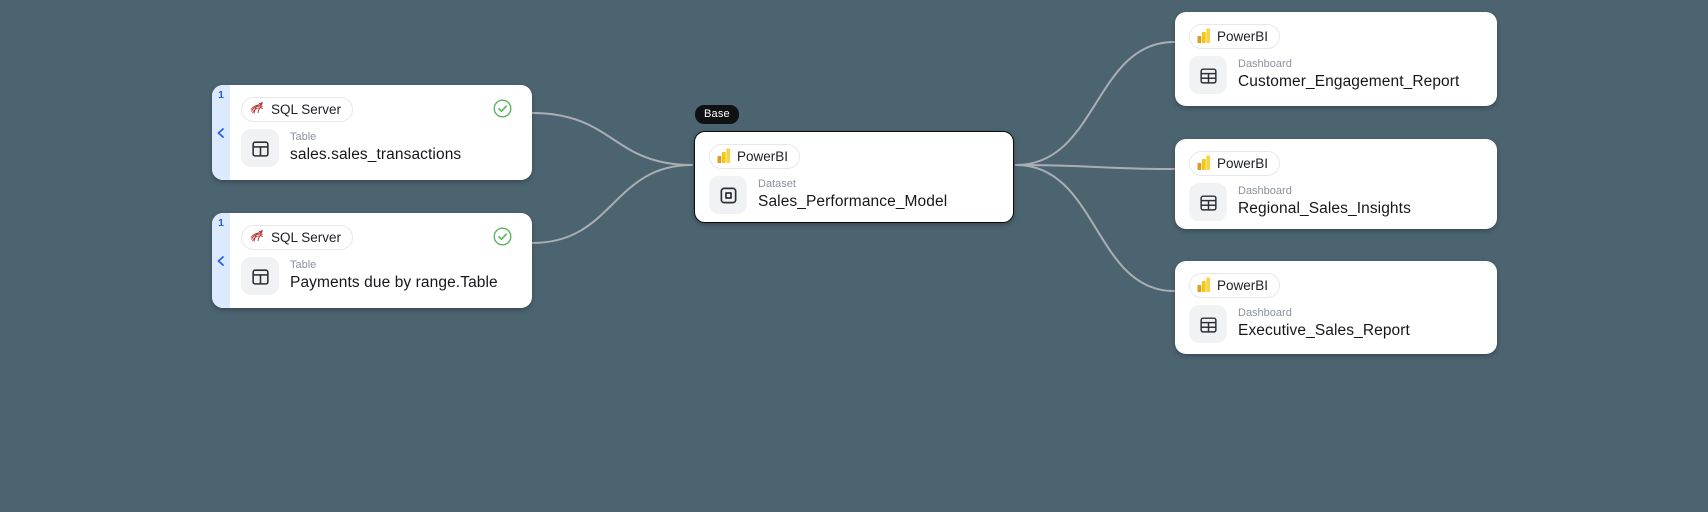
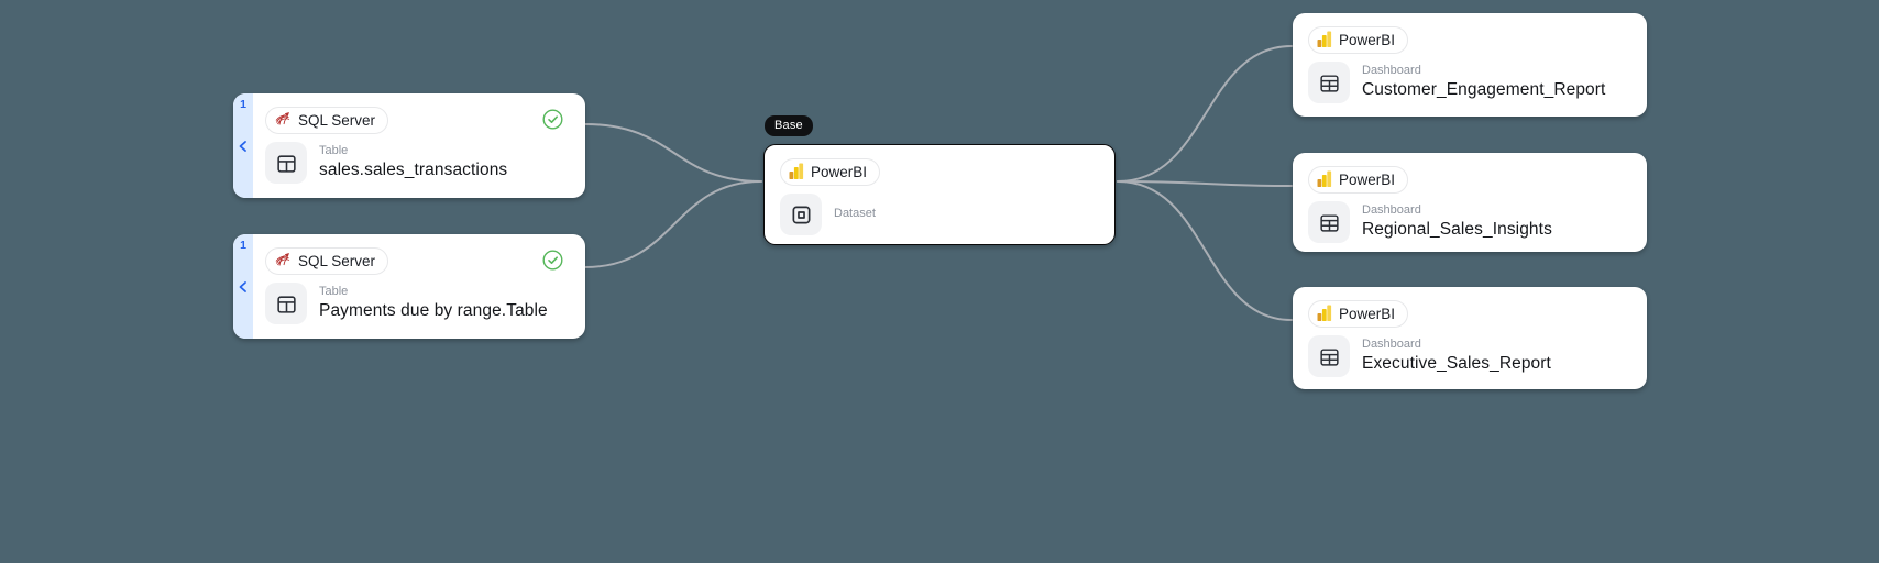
  1
  SQL Server
  Table
  sales.sales_transactions
  1
  SQL Server
  Table
  Payments due by range.Table
  Base
  PowerBI
  Dataset
- Sales_Performance_Model
  PowerBI
  Dashboard
  Customer_Engagement_Report
  PowerBI
  Dashboard
  Regional_Sales_Insights
  PowerBI
  Dashboard
  Executive_Sales_Report
